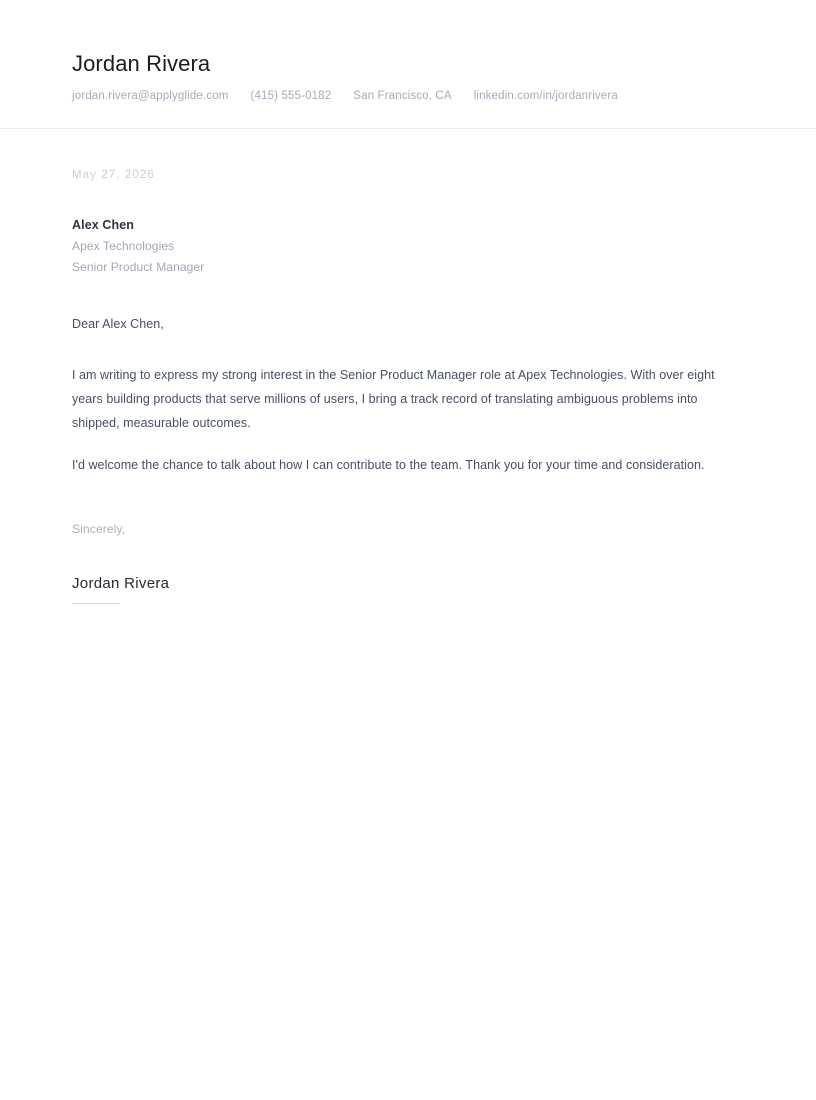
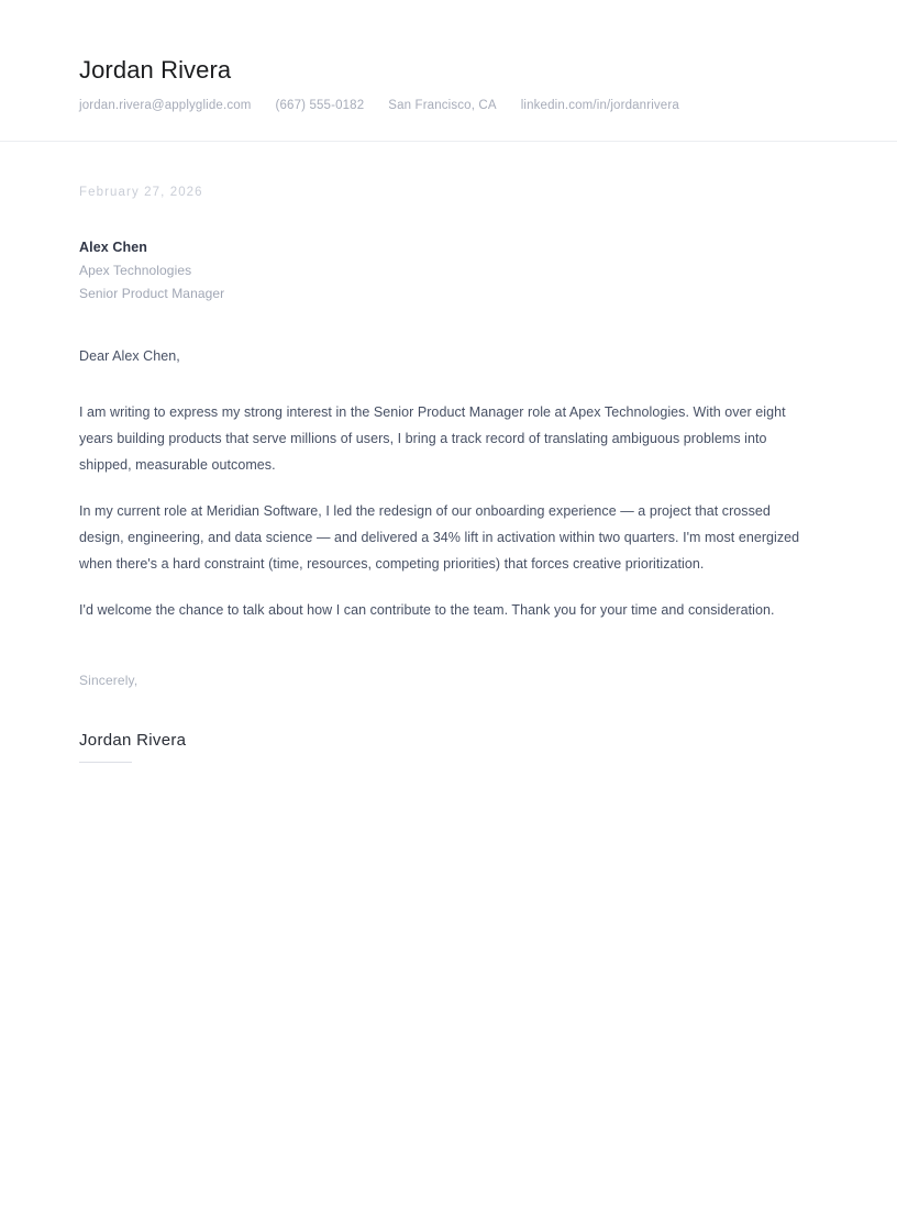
  Jordan Rivera
  jordan.rivera@applyglide.com
- (415) 555-0182
+ (667) 555-0182
  San Francisco, CA
  linkedin.com/in/jordanrivera
- May 27, 2026
+ February 27, 2026
  Alex Chen
  Apex Technologies
  Senior Product Manager
  Dear Alex Chen,
  I am writing to express my strong interest in the Senior Product Manager role at Apex Technologies. With over eight years building products that serve millions of users, I bring a track record of translating ambiguous problems into shipped, measurable outcomes.
+ In my current role at Meridian Software, I led the redesign of our onboarding experience — a project that crossed design, engineering, and data science — and delivered a 34% lift in activation within two quarters. I'm most energized when there's a hard constraint (time, resources, competing priorities) that forces creative prioritization.
  I'd welcome the chance to talk about how I can contribute to the team. Thank you for your time and consideration.
  Sincerely,
  Jordan Rivera
